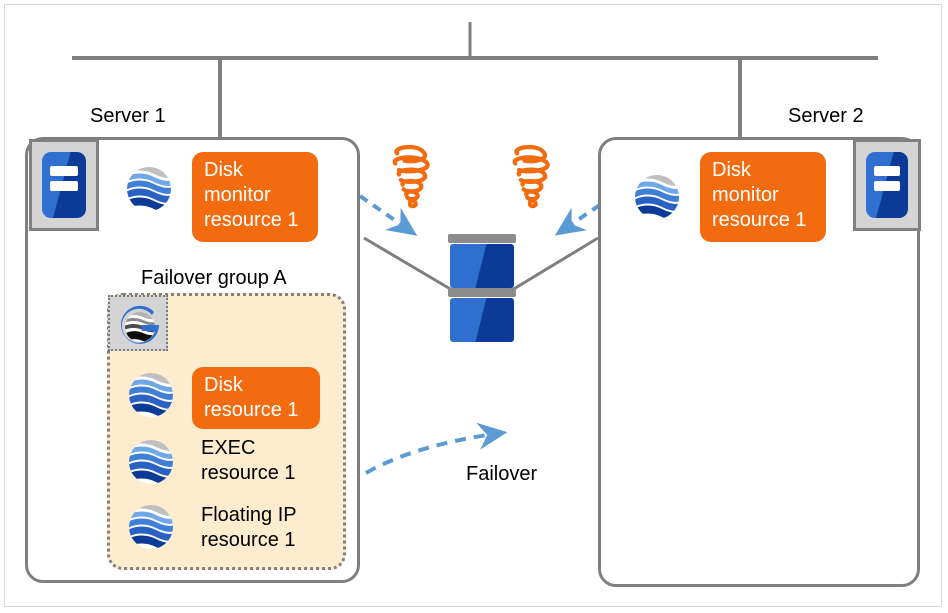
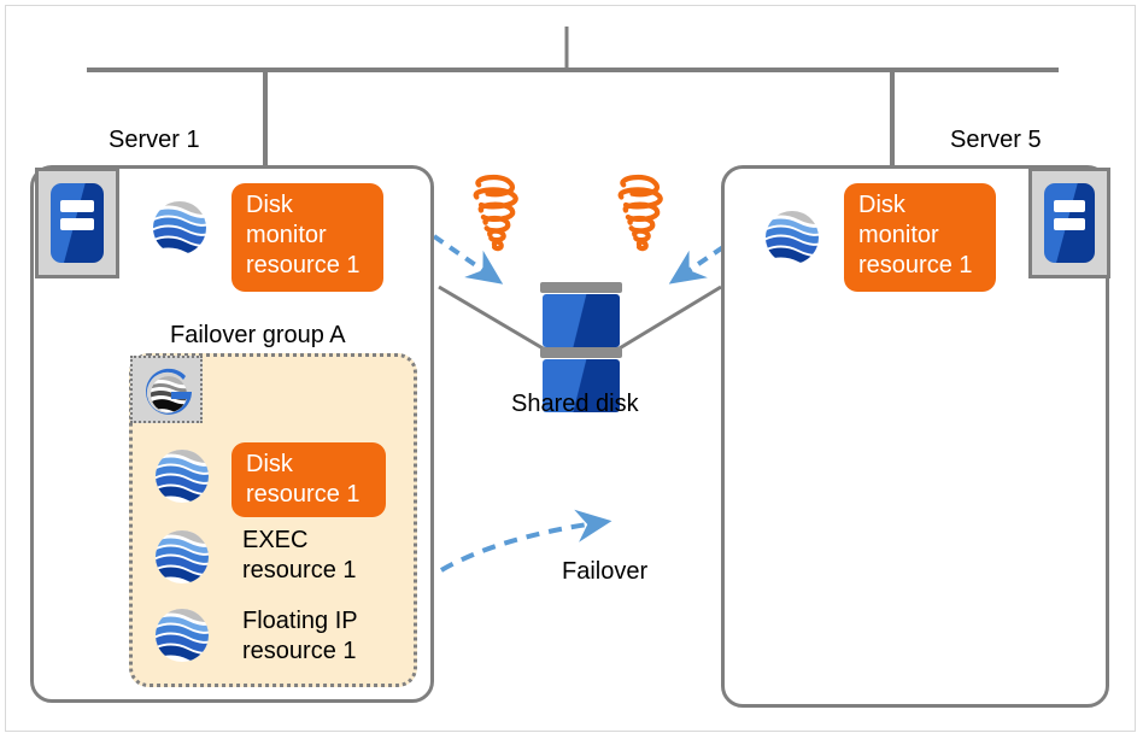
  Server 1
  Disk
  monitor
  resource 1
  Failover group A
  Disk
  resource 1
  EXEC
  resource 1
  Floating IP
  resource 1
- Server 2
+ Server 5
  Disk
  monitor
  resource 1
+ Shared disk
  Failover
